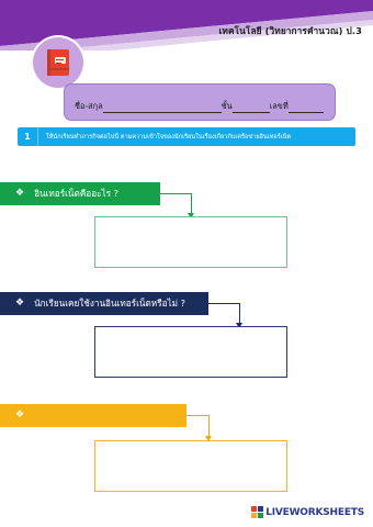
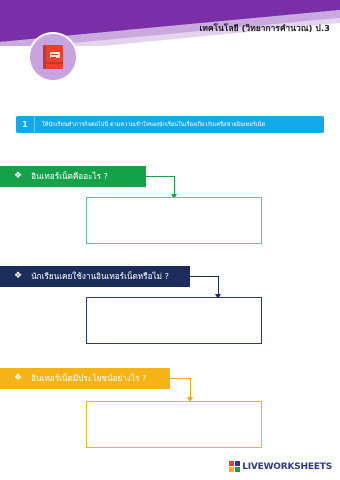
  เทคโนโลยี (วิทยาการคำนวณ) ป.3
- ชื่อ-สกุล
- ชั้น
- เลขที่
  1
  ❖
  อินเทอร์เน็ตคืออะไร ?
  ❖
  นักเรียนเคยใช้งานอินเทอร์เน็ตหรือไม่ ?
  ❖
+ อินเทอร์เน็ตมีประโยชน์อย่างไร ?
  LIVEWORKSHEETS
